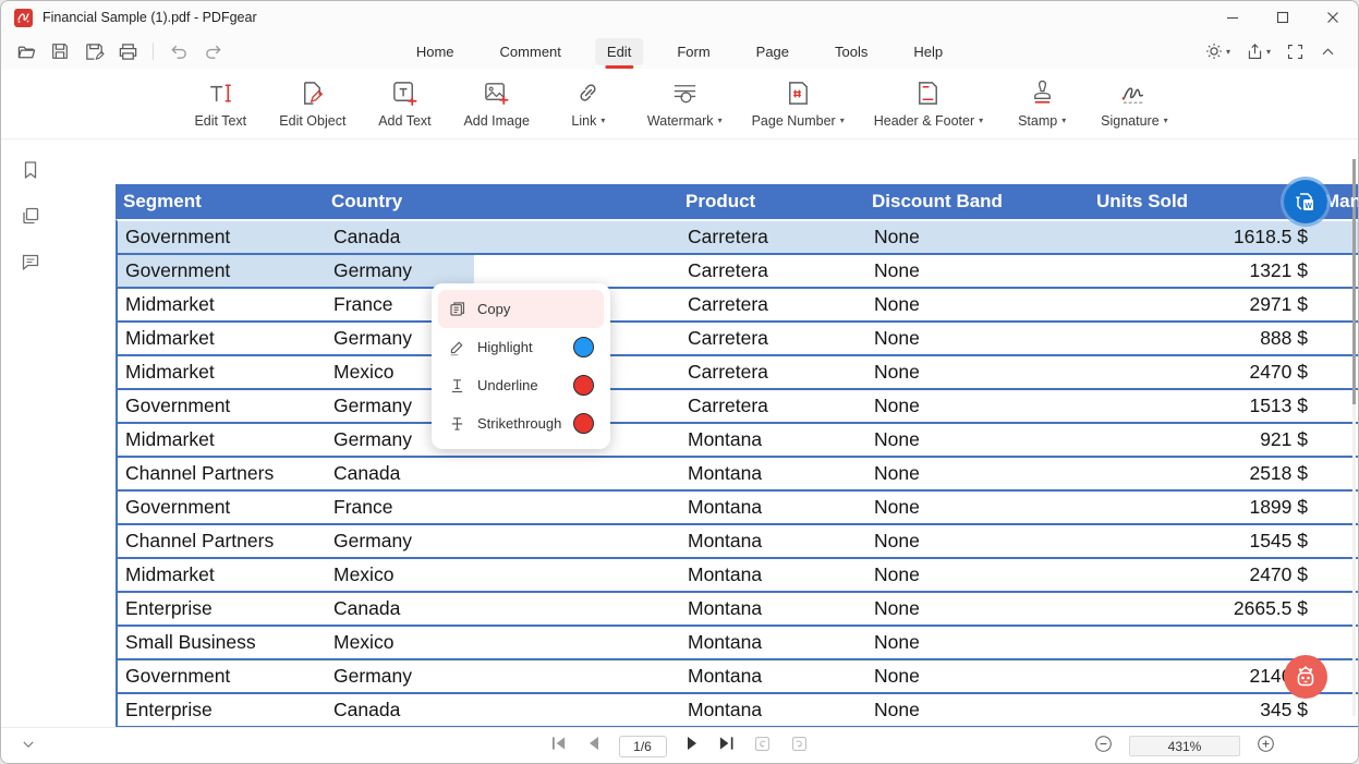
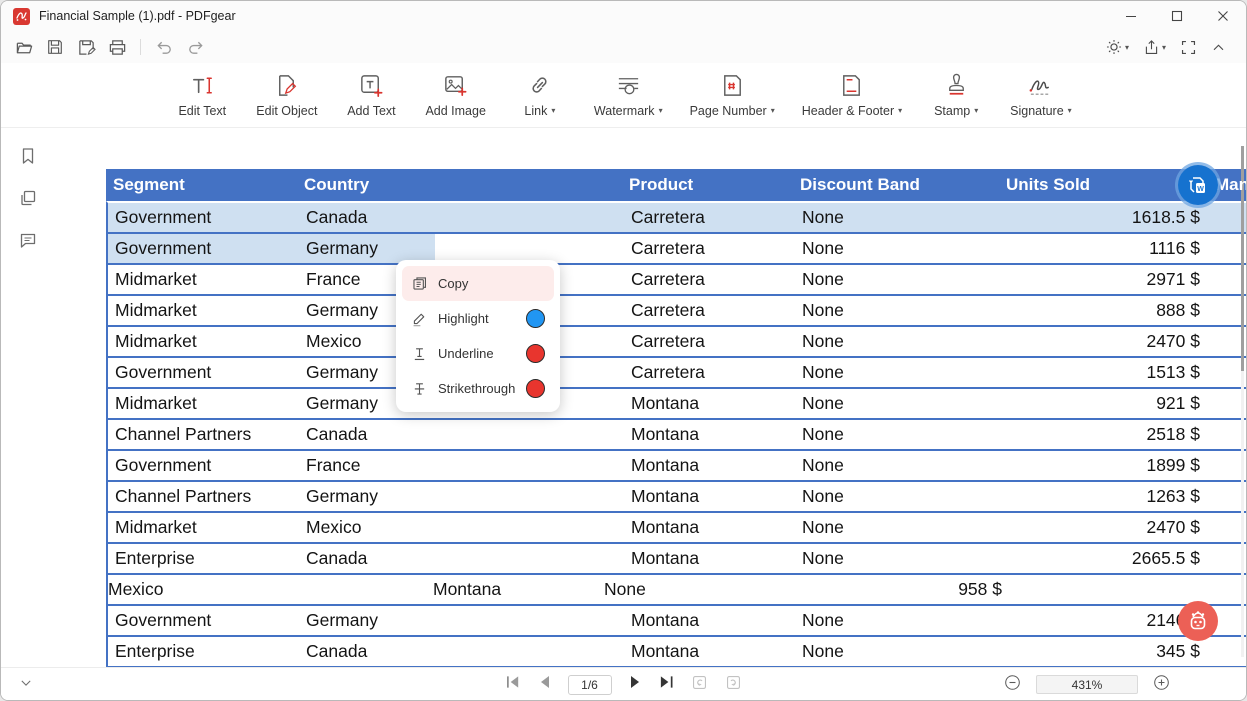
  Financial Sample (1).pdf - PDFgear
- Home
- Comment
- Edit
- Form
- Page
- Tools
- Help
  ▾
  ▾
  Edit Text
  Edit Object
  Add Text
  Add Image
  Link
  ▾
  Watermark
  ▾
  Page Number
  ▾
  Header & Footer
  ▾
  Stamp
  ▾
  Signature
  ▾
  Segment
  Country
  Product
  Discount Band
  Units Sold
  Government
  Canada
  Carretera
  None
  1618.5 $
  Government
  Germany
  Carretera
  None
- 1321 $
+ 1116 $
  Midmarket
  France
  Carretera
  None
  2971 $
  Midmarket
  Germany
  Carretera
  None
  888 $
  Midmarket
  Mexico
  Carretera
  None
  2470 $
  Government
  Germany
  Carretera
  None
  1513 $
  Midmarket
  Germany
  Montana
  None
  921 $
  Channel Partners
  Canada
  Montana
  None
  2518 $
  Government
  France
  Montana
  None
  1899 $
  Channel Partners
  Germany
  Montana
  None
- 1545 $
+ 1263 $
  Midmarket
  Mexico
  Montana
  None
  2470 $
  Enterprise
  Canada
  Montana
  None
  2665.5 $
- Small Business
  Mexico
  Montana
  None
+ 958 $
  Government
  Germany
  Montana
  None
  Enterprise
  Canada
  Montana
  None
  345 $
  Copy
  Highlight
  Underline
  Strikethrough
  1/6
  431%
